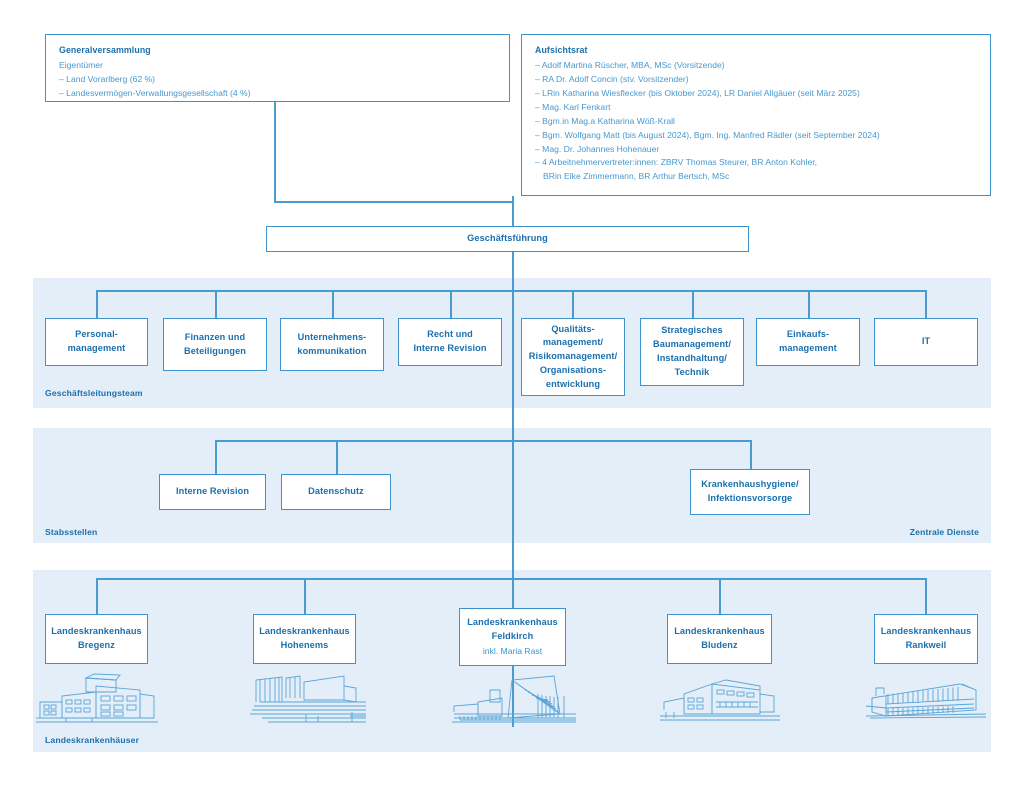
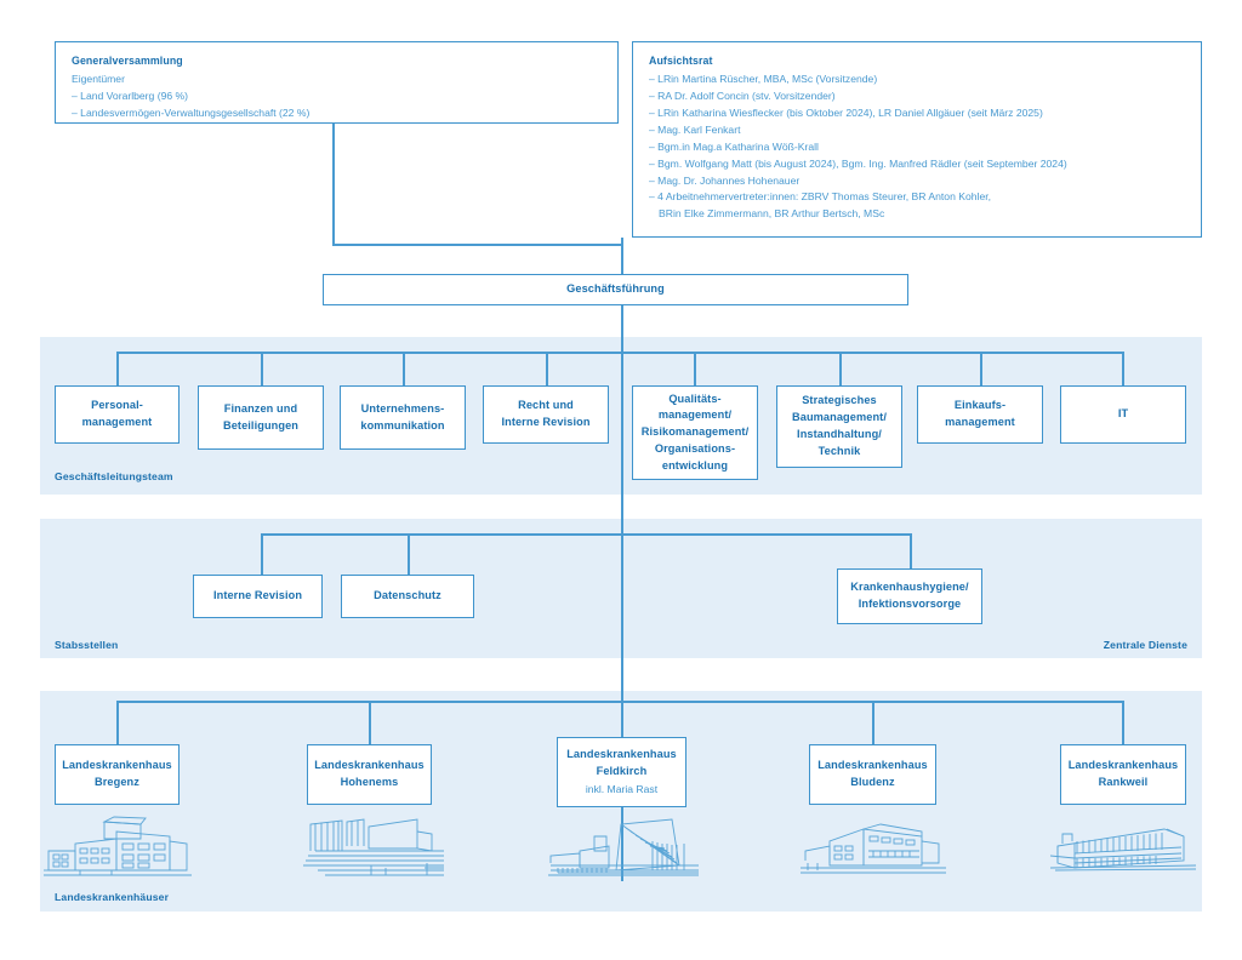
  Generalversammlung
  Eigentümer
- – Land Vorarlberg (62 %)
+ – Land Vorarlberg (96 %)
- – Landesvermögen-Verwaltungsgesellschaft (4 %)
+ – Landesvermögen-Verwaltungsgesellschaft (22 %)
  Aufsichtsrat
- – Adolf Martina Rüscher, MBA, MSc (Vorsitzende)
+ – LRin Martina Rüscher, MBA, MSc (Vorsitzende)
  – RA Dr. Adolf Concin (stv. Vorsitzender)
  – LRin Katharina Wiesflecker (bis Oktober 2024), LR Daniel Allgäuer (seit März 2025)
  – Mag. Karl Fenkart
  – Bgm.in Mag.a Katharina Wöß-Krall
  – Bgm. Wolfgang Matt (bis August 2024), Bgm. Ing. Manfred Rädler (seit September 2024)
  – Mag. Dr. Johannes Hohenauer
  – 4 Arbeitnehmervertreter:innen: ZBRV Thomas Steurer, BR Anton Kohler,
  BRin Elke Zimmermann, BR Arthur Bertsch, MSc
  Geschäftsführung
  Personal-
  management
  Finanzen und
  Beteiligungen
  Unternehmens-
  kommunikation
  Recht und
  Interne Revision
  Qualitäts-
  management/
  Risikomanagement/
  Organisations-
  entwicklung
  Strategisches
  Baumanagement/
  Instandhaltung/
  Technik
  Einkaufs-
  management
  IT
  Geschäftsleitungsteam
  Interne Revision
  Datenschutz
  Krankenhaushygiene/
  Infektionsvorsorge
  Stabsstellen
  Zentrale Dienste
  Landeskrankenhaus
  Bregenz
  Landeskrankenhaus
  Hohenems
  Landeskrankenhaus
  Feldkirch
  inkl. Maria Rast
  Landeskrankenhaus
  Bludenz
  Landeskrankenhaus
  Rankweil
  Landeskrankenhäuser
